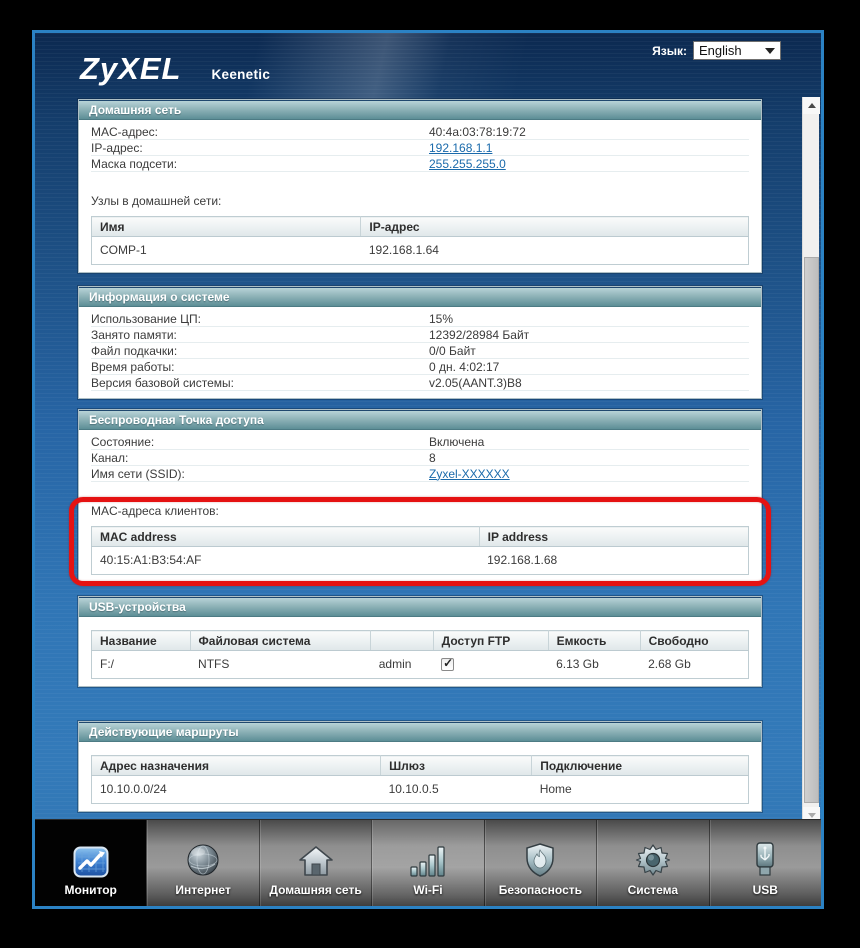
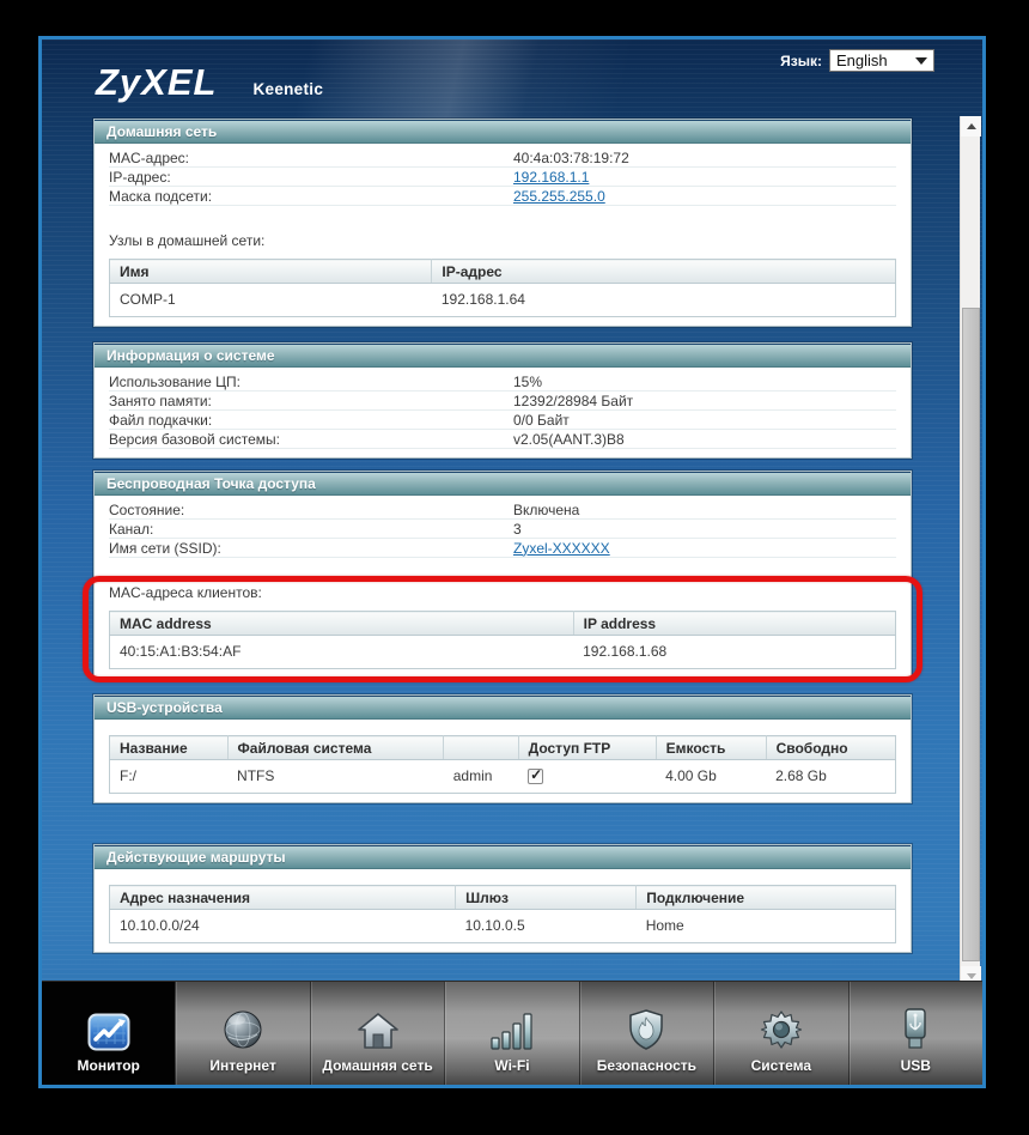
  Язык:
  English
  ZyXEL
  Keenetic
  Домашняя сеть
  MAC-адрес:
  40:4a:03:78:19:72
  IP-адрес:
  192.168.1.1
  Маска подсети:
  255.255.255.0
  Узлы в домашней сети:
  Имя	IP-адрес
  COMP-1	192.168.1.64
  Информация о системе
  Использование ЦП:
  15%
  Занято памяти:
  12392/28984 Байт
  Файл подкачки:
  0/0 Байт
- Время работы:
- 0 дн. 4:02:17
  Версия базовой системы:
  v2.05(AANT.3)B8
  Беспроводная Точка доступа
  Состояние:
  Включена
  Канал:
- 8
+ 3
  Имя сети (SSID):
  Zyxel-XXXXXX
  MAC-адреса клиентов:
  MAC address	IP address
  40:15:A1:B3:54:AF	192.168.1.68
  USB-устройства
  Название	Файловая система		Доступ FTP	Емкость	Свободно
- F:/	NTFS	admin		6.13 Gb	2.68 Gb
+ F:/	NTFS	admin		4.00 Gb	2.68 Gb
  Действующие маршруты
  Адрес назначения	Шлюз	Подключение
  10.10.0.0/24	10.10.0.5	Home
  Монитор
  Интернет
  Домашняя сеть
  Wi-Fi
  Безопасность
  Система
  USB
